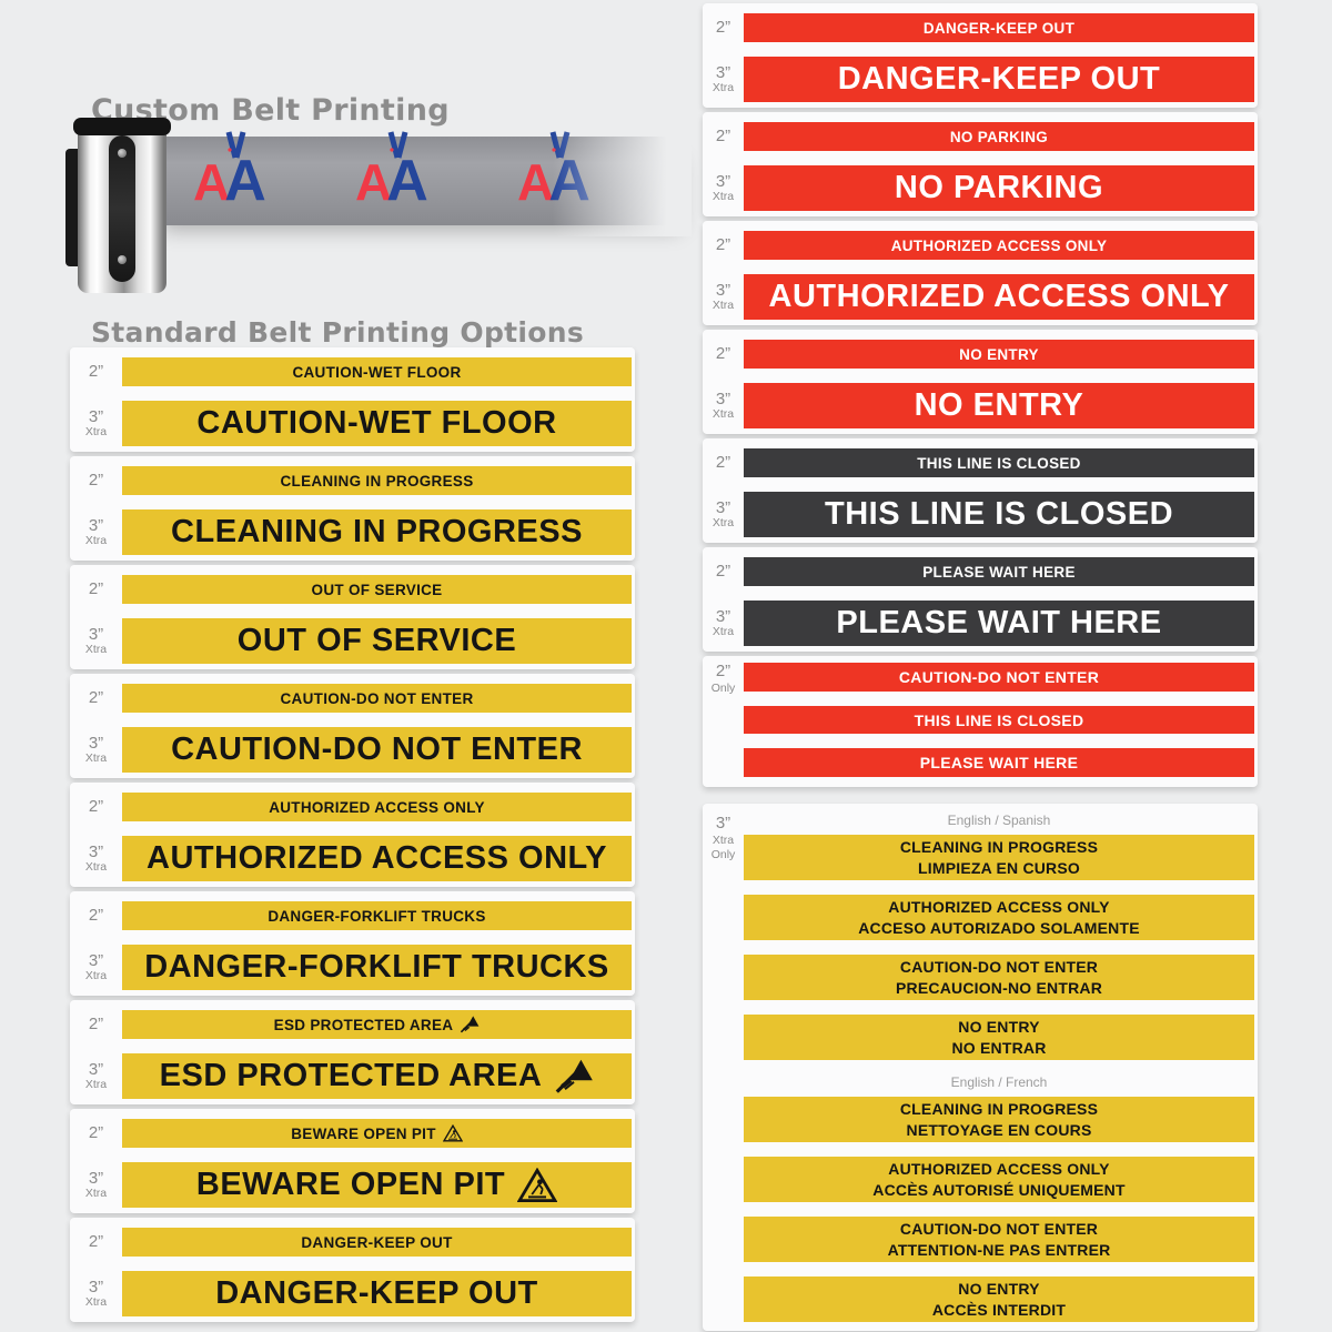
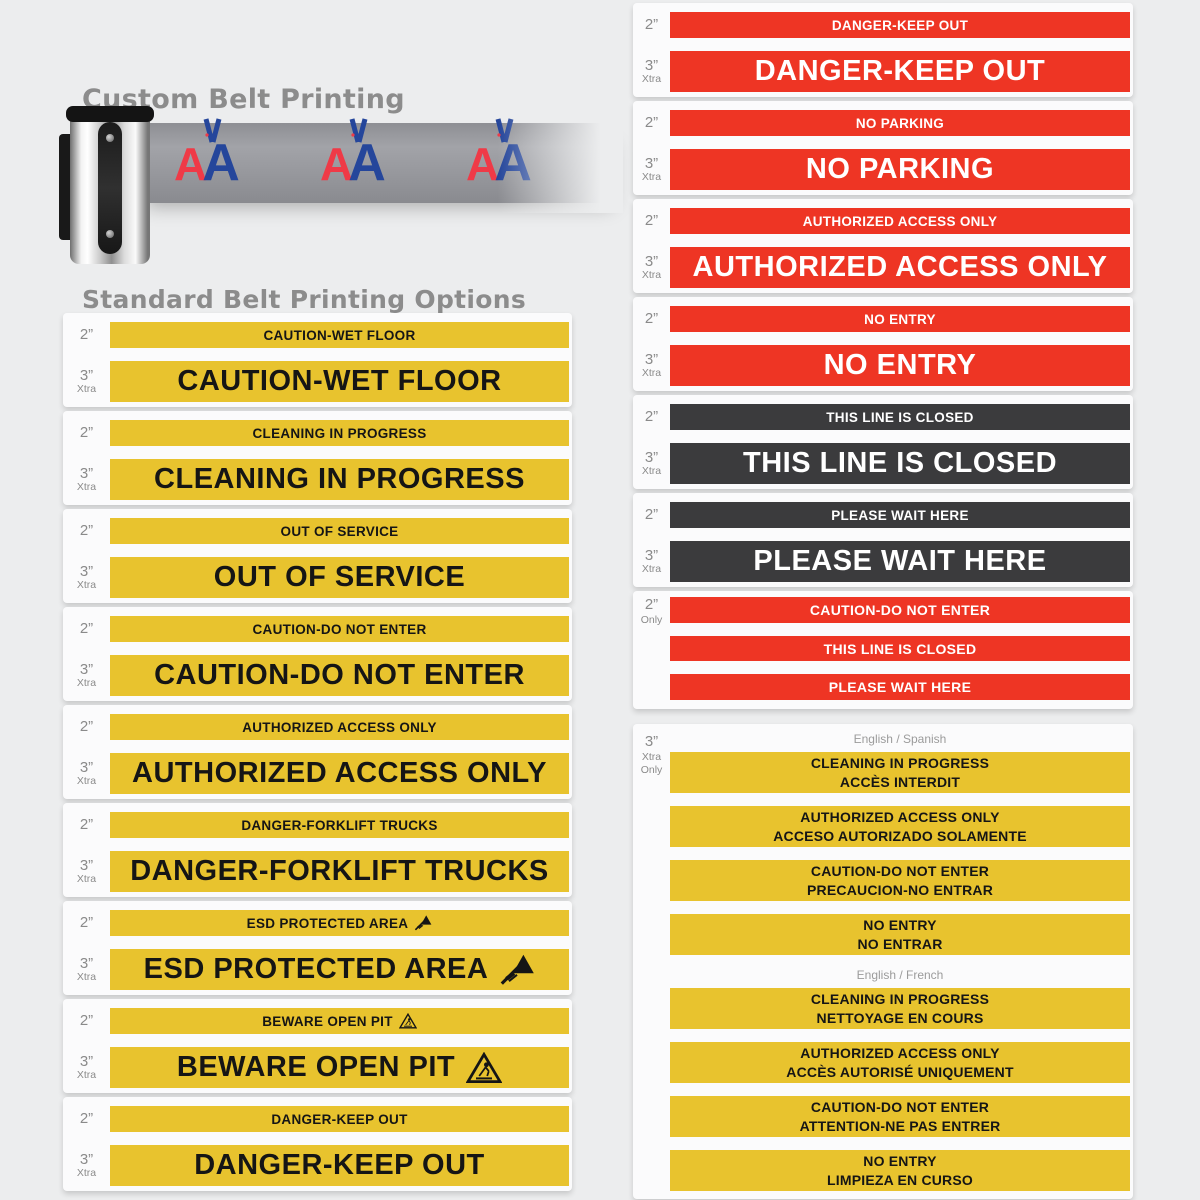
  Custom Belt Printing
  A
  A
  A
  A
  A
  Standard Belt Printing Options
  2”
  3”
  Xtra
  CAUTION-WET FLOOR
  CAUTION-WET FLOOR
  2”
  3”
  Xtra
  CLEANING IN PROGRESS
  CLEANING IN PROGRESS
  2”
  3”
  Xtra
  OUT OF SERVICE
  OUT OF SERVICE
  2”
  3”
  Xtra
  CAUTION-DO NOT ENTER
  CAUTION-DO NOT ENTER
  2”
  3”
  Xtra
  AUTHORIZED ACCESS ONLY
  AUTHORIZED ACCESS ONLY
  2”
  3”
  Xtra
  DANGER-FORKLIFT TRUCKS
  DANGER-FORKLIFT TRUCKS
  2”
  3”
  Xtra
  ESD PROTECTED AREA
  ESD PROTECTED AREA
  2”
  3”
  Xtra
  BEWARE OPEN PIT
  BEWARE OPEN PIT
  2”
  3”
  Xtra
  DANGER-KEEP OUT
  DANGER-KEEP OUT
  2”
  3”
  Xtra
  DANGER-KEEP OUT
  DANGER-KEEP OUT
  2”
  3”
  Xtra
  NO PARKING
  NO PARKING
  2”
  3”
  Xtra
  AUTHORIZED ACCESS ONLY
  AUTHORIZED ACCESS ONLY
  2”
  3”
  Xtra
  NO ENTRY
  NO ENTRY
  2”
  3”
  Xtra
  THIS LINE IS CLOSED
  THIS LINE IS CLOSED
  2”
  3”
  Xtra
  PLEASE WAIT HERE
  PLEASE WAIT HERE
  2”
  Only
  CAUTION-DO NOT ENTER
  THIS LINE IS CLOSED
  PLEASE WAIT HERE
  3”
  Xtra
  Only
  English / Spanish
  CLEANING IN PROGRESS
- LIMPIEZA EN CURSO
+ ACCÈS INTERDIT
  AUTHORIZED ACCESS ONLY
  ACCESO AUTORIZADO SOLAMENTE
  CAUTION-DO NOT ENTER
  PRECAUCION-NO ENTRAR
  NO ENTRY
  NO ENTRAR
  English / French
  CLEANING IN PROGRESS
  NETTOYAGE EN COURS
  AUTHORIZED ACCESS ONLY
  ACCÈS AUTORISÉ UNIQUEMENT
  CAUTION-DO NOT ENTER
  ATTENTION-NE PAS ENTRER
  NO ENTRY
- ACCÈS INTERDIT
+ LIMPIEZA EN CURSO
